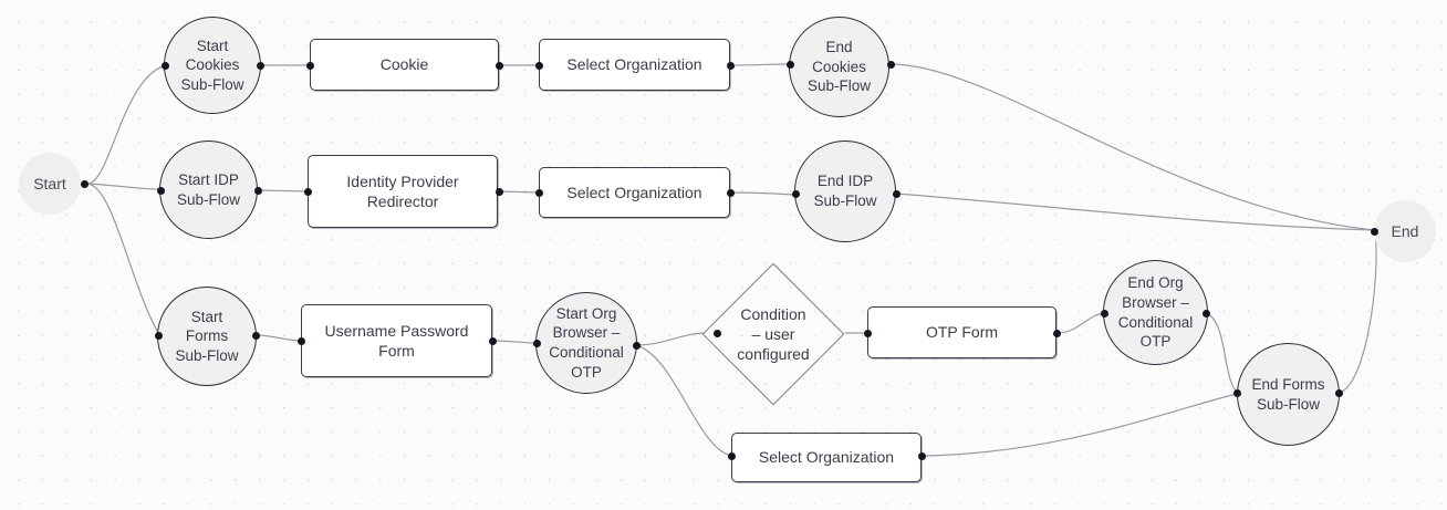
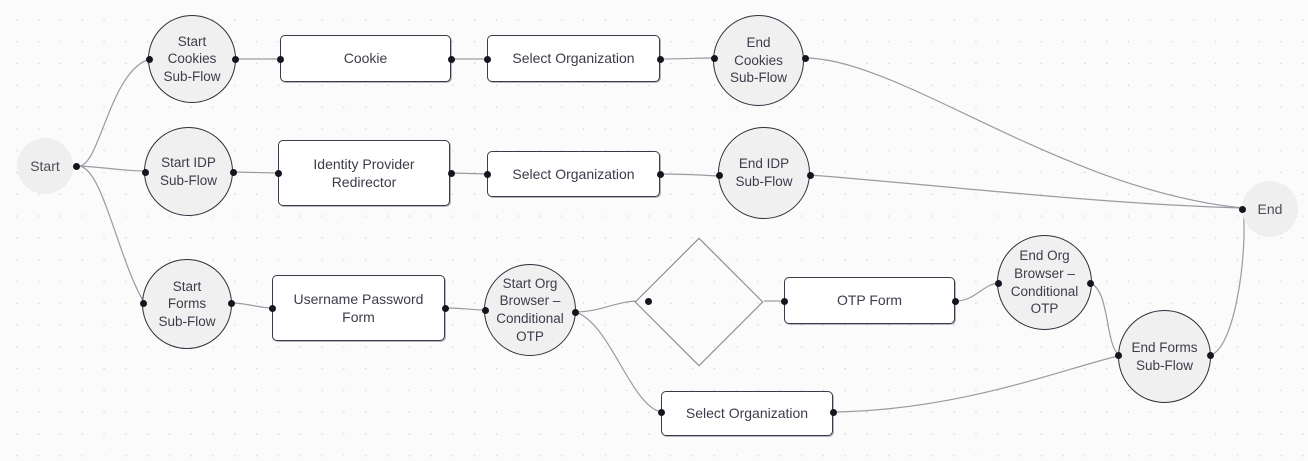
  Start
  Start
  Cookies
  Sub-Flow
  Cookie
  Select Organization
  End
  Cookies
  Sub-Flow
  Start IDP
  Sub-Flow
  Identity Provider
  Redirector
  Select Organization
  End IDP
  Sub-Flow
  Start
  Forms
  Sub-Flow
  Username Password
  Form
  Start Org
  Browser –
  Conditional
  OTP
- Condition
- – user
- configured
  OTP Form
  End Org
  Browser –
  Conditional
  OTP
  Select Organization
  End Forms
  Sub-Flow
  End
